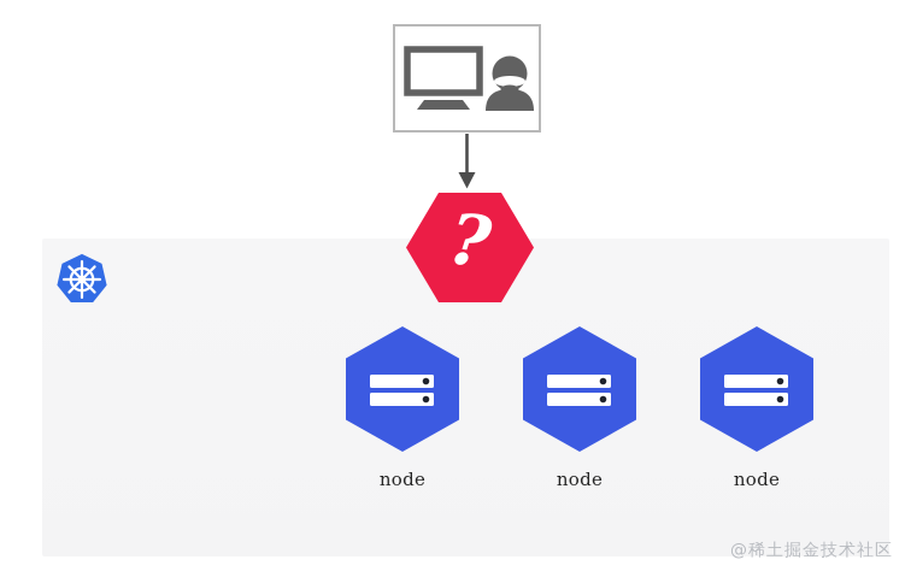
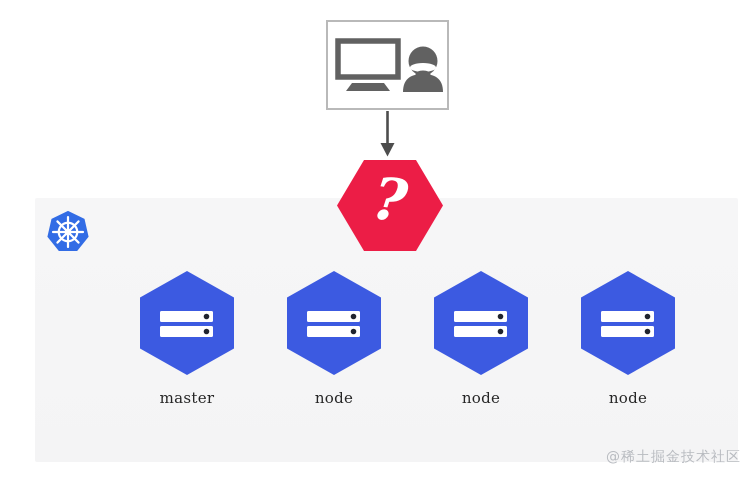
+ master
  node
  node
  node
  @稀土掘金技术社区
